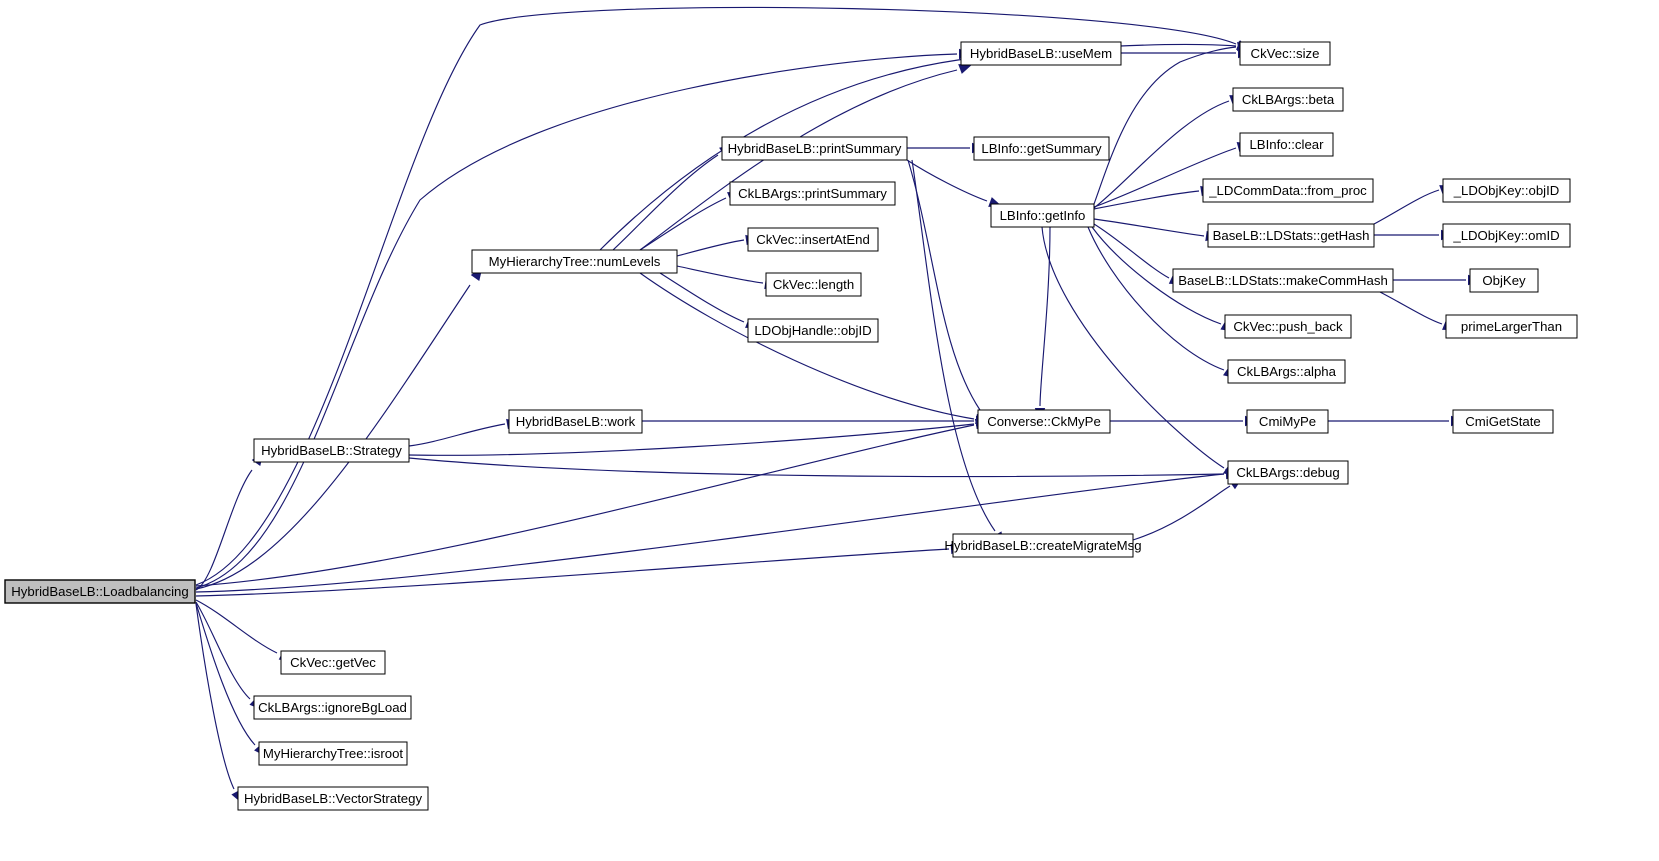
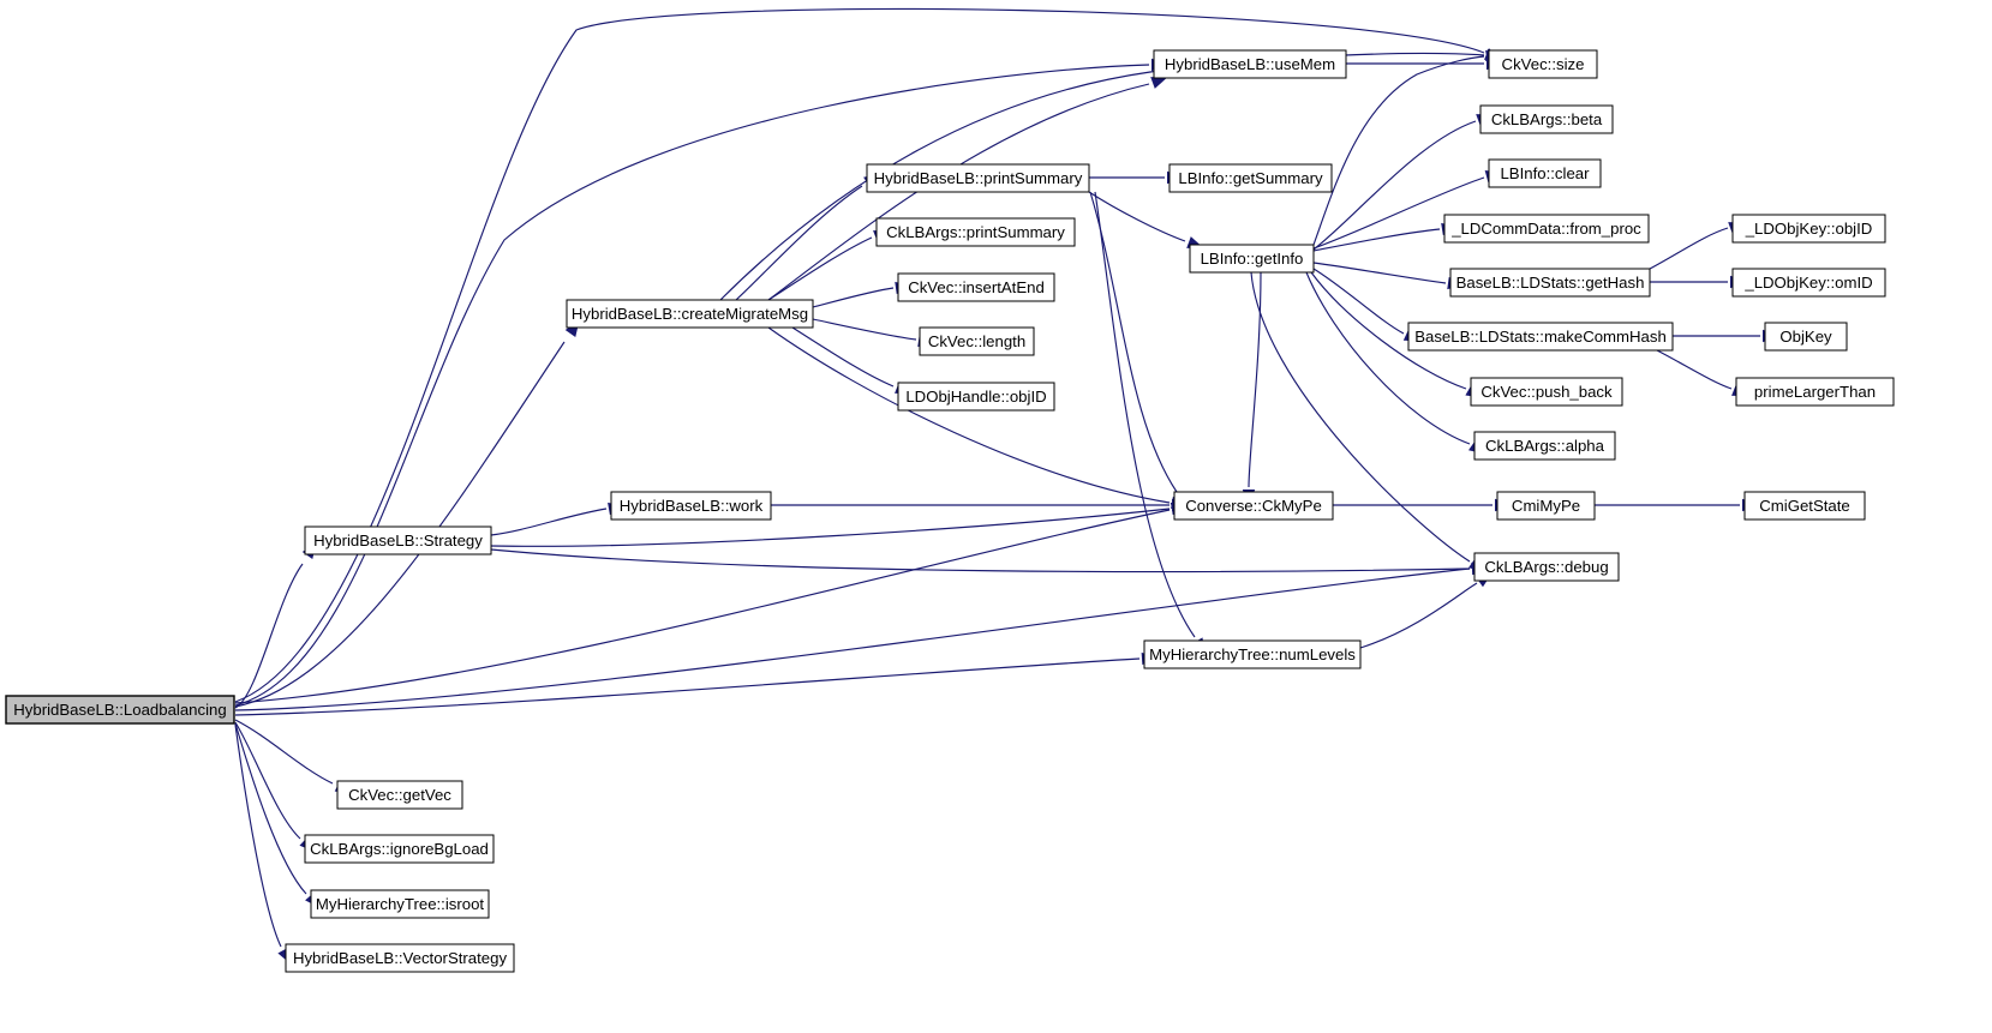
  HybridBaseLB::Loadbalancing
  HybridBaseLB::Strategy
- MyHierarchyTree::numLevels
+ HybridBaseLB::createMigrateMsg
  HybridBaseLB::printSummary
  CkLBArgs::printSummary
  CkVec::insertAtEnd
  CkVec::length
  LDObjHandle::objID
  HybridBaseLB::work
  HybridBaseLB::useMem
  CkVec::size
  CkLBArgs::beta
  LBInfo::clear
  LBInfo::getSummary
  LBInfo::getInfo
  _LDCommData::from_proc
  BaseLB::LDStats::getHash
  BaseLB::LDStats::makeCommHash
  CkVec::push_back
  CkLBArgs::alpha
  _LDObjKey::objID
  _LDObjKey::omID
  ObjKey
  primeLargerThan
  Converse::CkMyPe
  CmiMyPe
  CmiGetState
  CkLBArgs::debug
- HybridBaseLB::createMigrateMsg
+ MyHierarchyTree::numLevels
  CkVec::getVec
  CkLBArgs::ignoreBgLoad
  MyHierarchyTree::isroot
  HybridBaseLB::VectorStrategy
